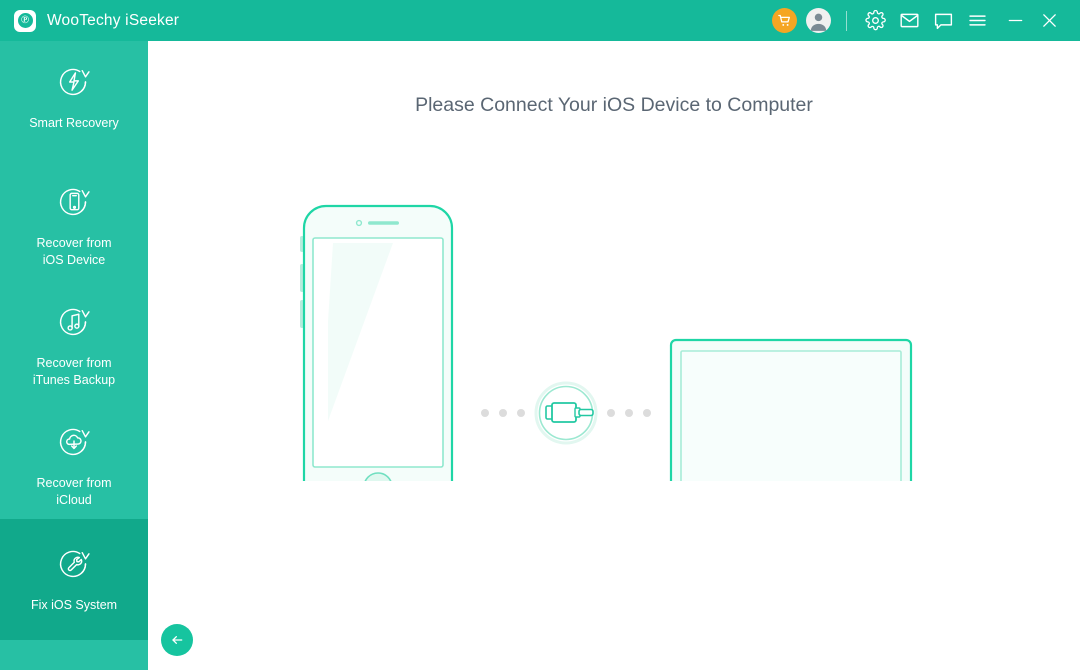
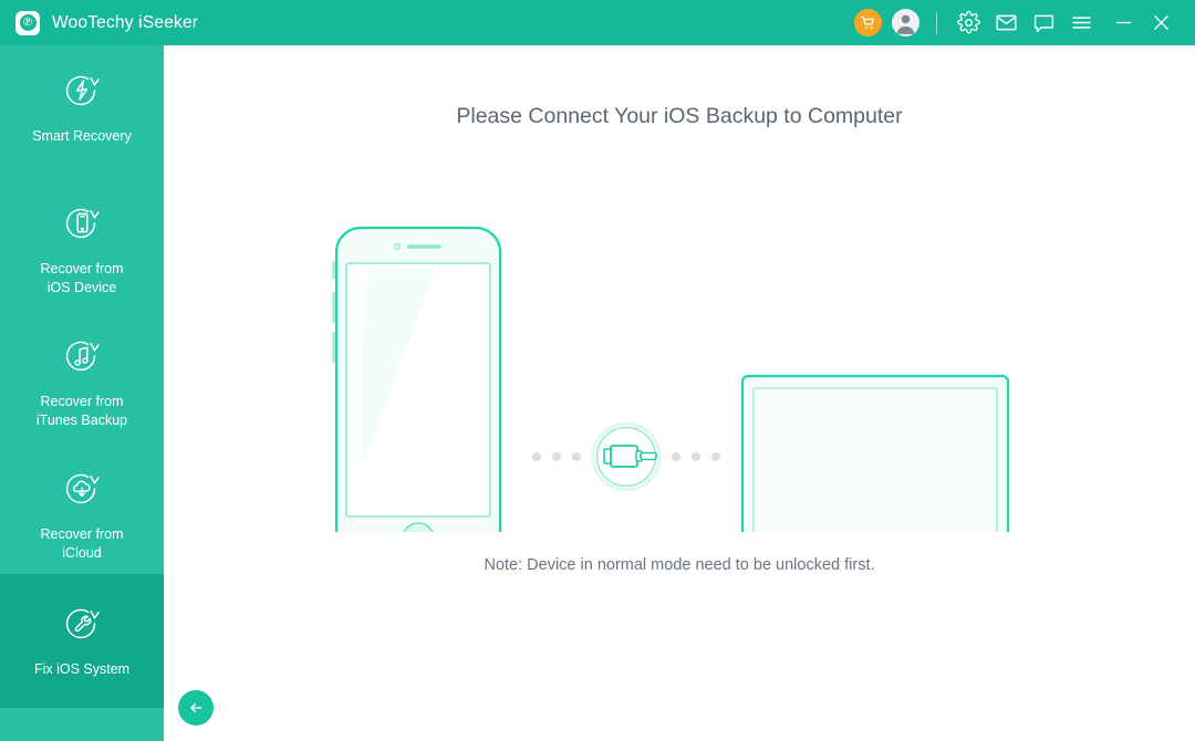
  ℗
  WooTechy iSeeker
  Smart Recovery
  Recover from
  iOS Device
  Recover from
  iTunes Backup
  Recover from
  iCloud
  Fix iOS System
- Please Connect Your iOS Device to Computer
+ Please Connect Your iOS Backup to Computer
+ Note: Device in normal mode need to be unlocked first.
